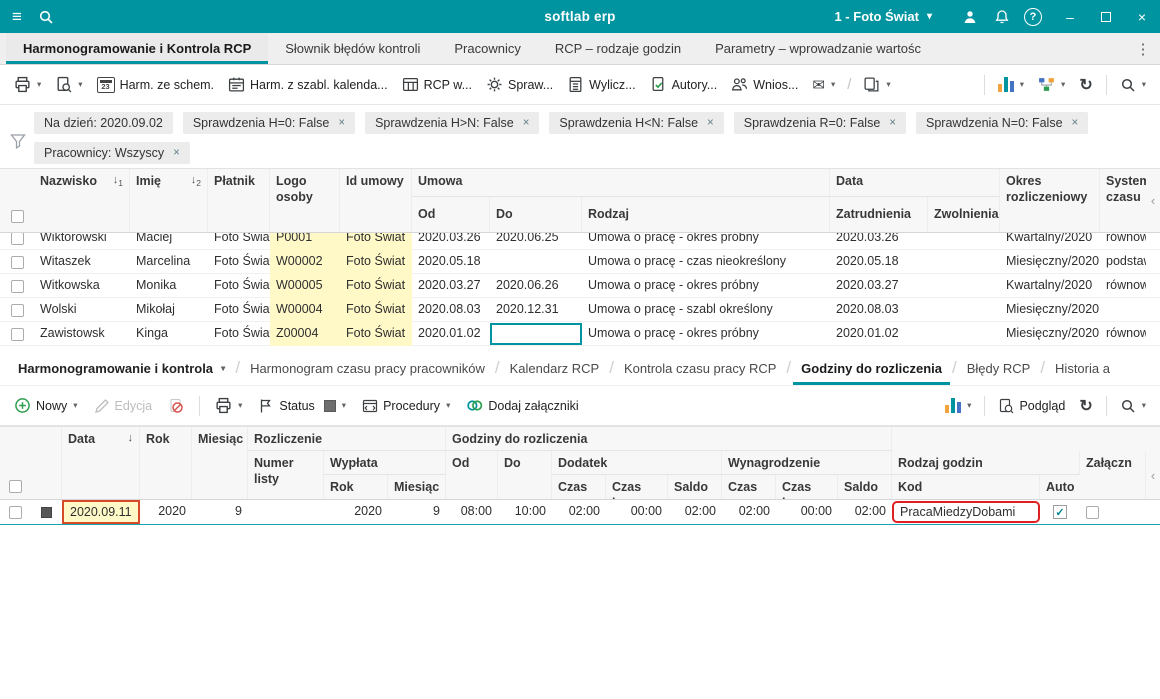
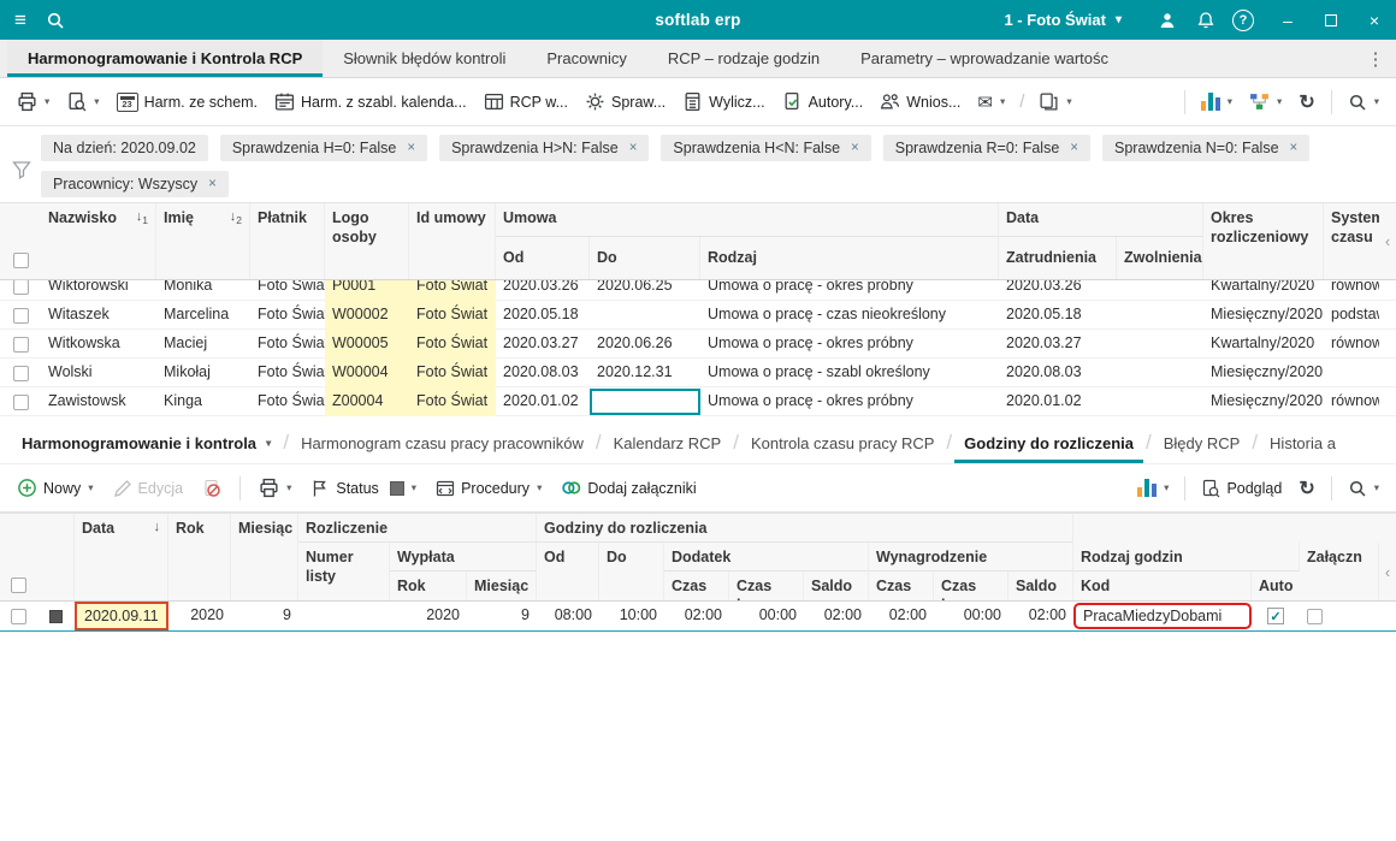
  ≡
  softlab erp
  1 - Foto Świat
  ▾
  ?
  –
  ×
  Harmonogramowanie i Kontrola RCP
  Słownik błędów kontroli
  Pracownicy
  RCP – rodzaje godzin
  Parametry – wprowadzanie wartośc
  ⋮
  ▾
  ▾
  23
  Harm. ze schem.
  Harm. z szabl. kalenda...
  RCP w...
  Spraw...
  Wylicz...
  Autory...
  Wnios...
  ✉
  ▾
  /
  ▾
  ▾
  ▾
  ↻
  ▾
  Na dzień: 2020.09.02
  Sprawdzenia H=0: False
  ×
  Sprawdzenia H>N: False
  ×
  Sprawdzenia H<N: False
  ×
  Sprawdzenia R=0: False
  ×
  Sprawdzenia N=0: False
  ×
  Pracownicy: Wszyscy
  ×
  Nazwisko
  ↓1
  Imię
  ↓2
  Płatnik
  Logo osoby
  Id umowy
  Umowa
  Od
  Do
  Rodzaj
  Data
  Zatrudnienia
  Zwolnienia
  Okres rozliczeniowy
  System czasu
  ‹
  Wiktorowski
- Maciej
+ Monika
  Foto Świa
  P0001
  Foto Świat
  2020.03.26
  2020.06.25
  Umowa o pracę - okres próbny
  2020.03.26
  Kwartalny/2020
  Witaszek
  Marcelina
  Foto Świa
  W00002
  Foto Świat
  2020.05.18
  Umowa o pracę - czas nieokreślony
  2020.05.18
  Miesięczny/2020
  Witkowska
- Monika
+ Maciej
  Foto Świa
  W00005
  Foto Świat
  2020.03.27
  2020.06.26
  Umowa o pracę - okres próbny
  2020.03.27
  Kwartalny/2020
  Wolski
  Mikołaj
  Foto Świa
  W00004
  Foto Świat
  2020.08.03
  2020.12.31
  Umowa o pracę - szabl określony
  2020.08.03
  Miesięczny/2020
  Zawistowsk
  Kinga
  Foto Świa
  Z00004
  Foto Świat
  2020.01.02
  Umowa o pracę - okres próbny
  2020.01.02
  Miesięczny/2020
  Harmonogramowanie i kontrola
  ▾
  /
  Harmonogram czasu pracy pracowników
  /
  Kalendarz RCP
  /
  Kontrola czasu pracy RCP
  /
  Godziny do rozliczenia
  /
  Błędy RCP
  /
  Historia a
  Nowy
  ▾
  Edycja
  ▾
  Status
  ▾
  Procedury
  ▾
  Dodaj załączniki
  ▾
  Podgląd
  ↻
  ▾
  Data
  ↓
  Rok
  Miesiąc
  Rozliczenie
  Godziny do rozliczenia
  Numer listy
  Wypłata
  Od
  Do
  Dodatek
  Wynagrodzenie
  Rodzaj godzin
  Załączn
  ‹
  Rok
  Miesiąc
  Czas
  Saldo
  Czas
  Saldo
  Kod
  Auto
  2020.09.11
  2020
  9
  2020
  9
  08:00
  10:00
  02:00
  00:00
  02:00
  02:00
  00:00
  02:00
  PracaMiedzyDobami
  ✓
